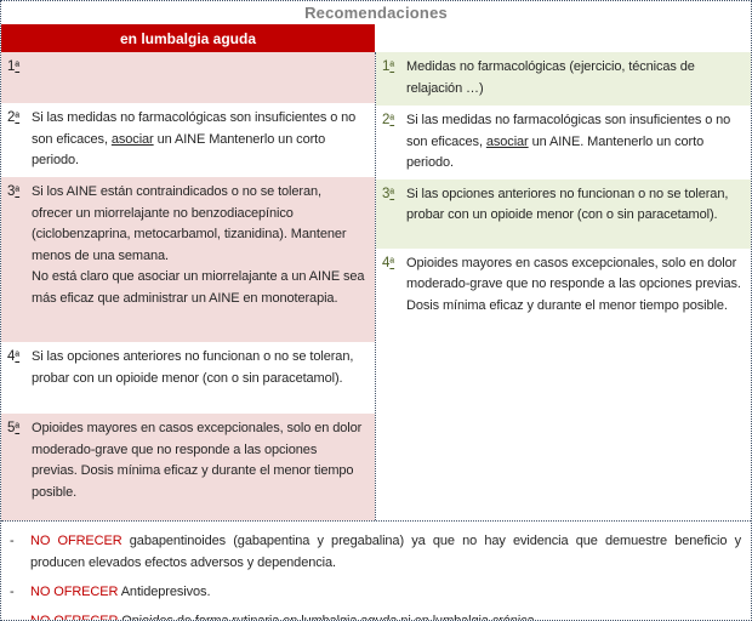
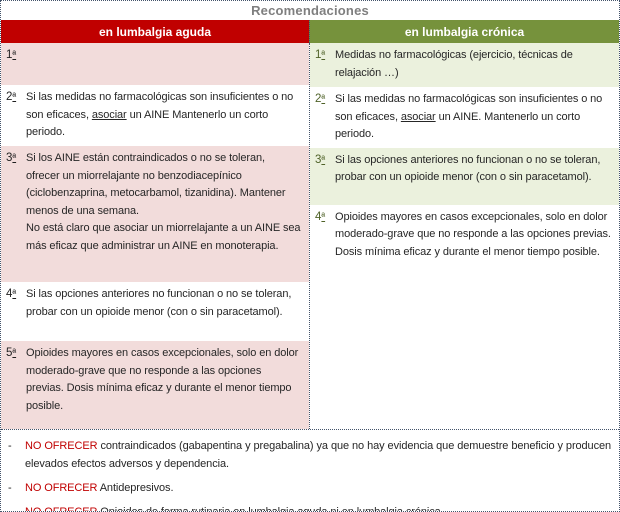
  Recomendaciones
  en lumbalgia aguda
+ en lumbalgia crónica
  1ª
  2ª
  Si las medidas no farmacológicas son insuficientes o no son eficaces, asociar un AINE Mantenerlo un corto periodo.
  3ª
  Si los AINE están contraindicados o no se toleran, ofrecer un miorrelajante no benzodiacepínico (ciclobenzaprina, metocarbamol, tizanidina). Mantener menos de una semana.
  No está claro que asociar un miorrelajante a un AINE sea más eficaz que administrar un AINE en monoterapia.
  4ª
  Si las opciones anteriores no funcionan o no se toleran, probar con un opioide menor (con o sin paracetamol).
  5ª
  Opioides mayores en casos excepcionales, solo en dolor moderado-grave que no responde a las opciones previas. Dosis mínima eficaz y durante el menor tiempo posible.
  1ª
  Medidas no farmacológicas (ejercicio, técnicas de relajación …)
  2ª
  Si las medidas no farmacológicas son insuficientes o no son eficaces, asociar un AINE. Mantenerlo un corto periodo.
  3ª
  Si las opciones anteriores no funcionan o no se toleran, probar con un opioide menor (con o sin paracetamol).
  4ª
  Opioides mayores en casos excepcionales, solo en dolor moderado-grave que no responde a las opciones previas. Dosis mínima eficaz y durante el menor tiempo posible.
  -
- NO OFRECER gabapentinoides (gabapentina y pregabalina) ya que no hay evidencia que demuestre beneficio y producen elevados efectos adversos y dependencia.
+ NO OFRECER contraindicados (gabapentina y pregabalina) ya que no hay evidencia que demuestre beneficio y producen elevados efectos adversos y dependencia.
  -
  NO OFRECER Antidepresivos.
